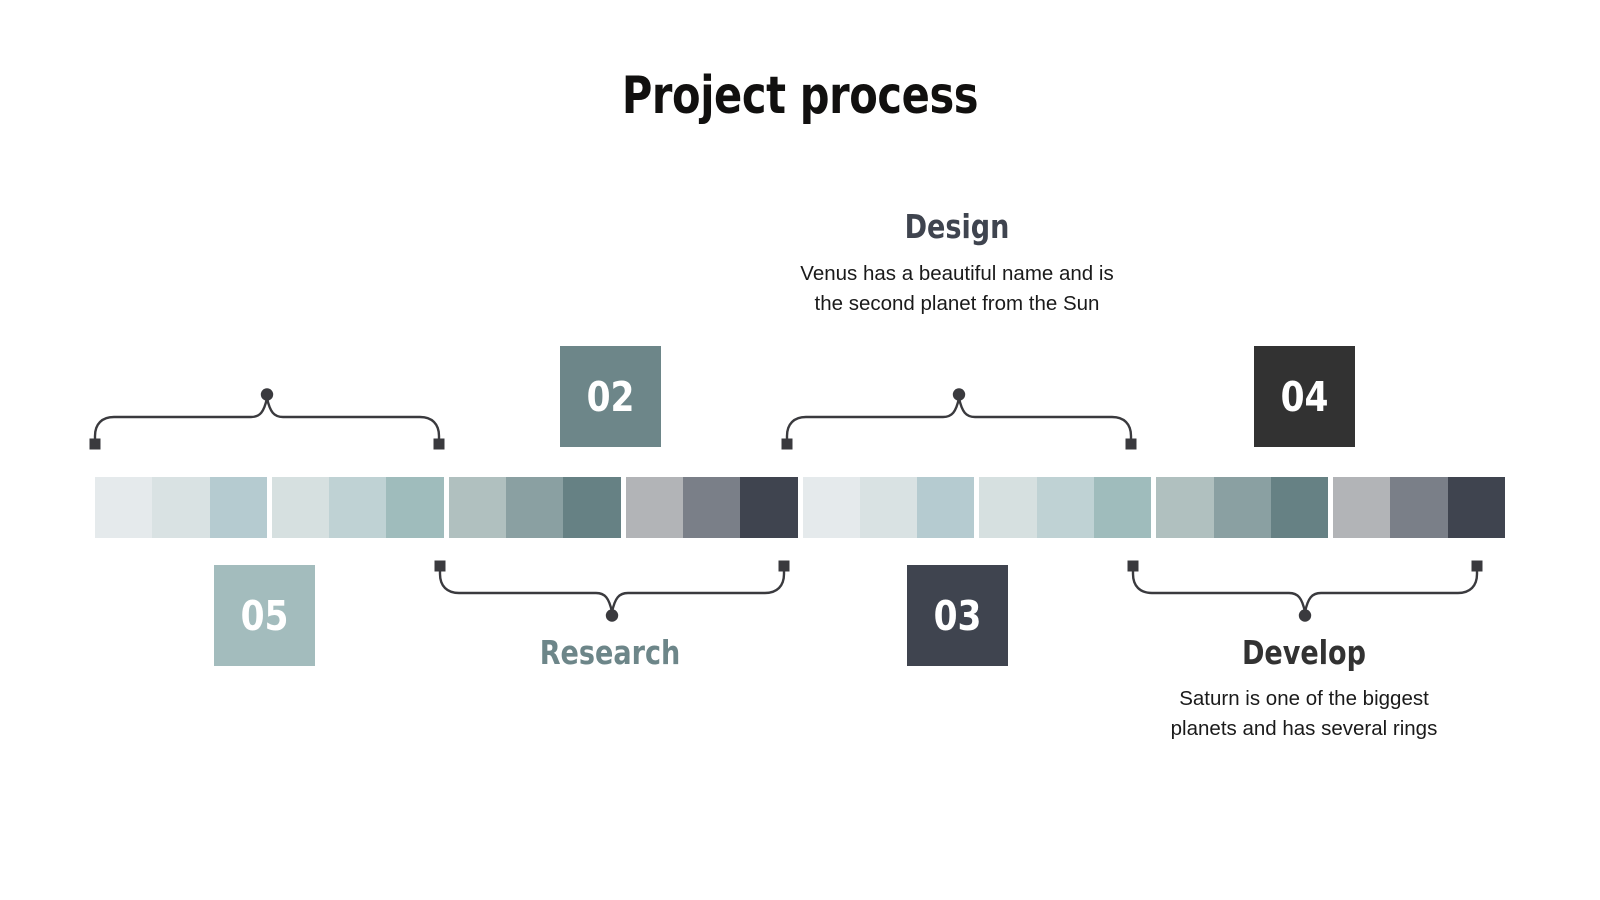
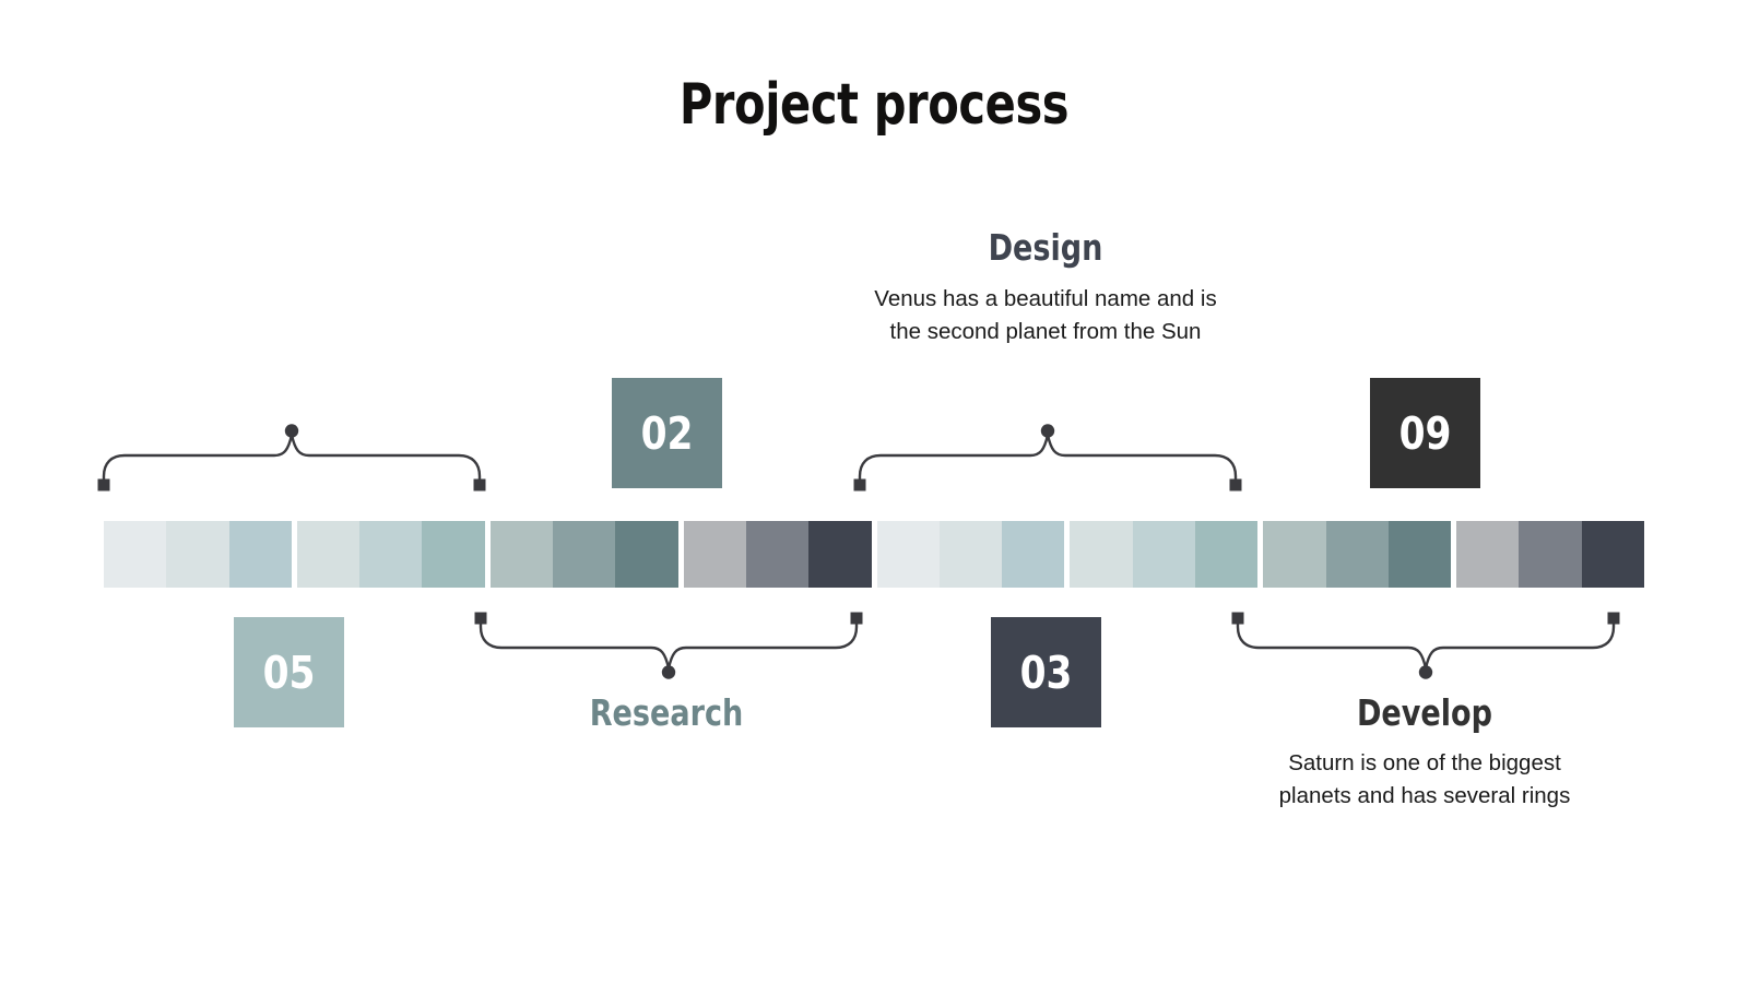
  Project process
  05
  02
  03
- 04
+ 09
  Research
  Design
  Venus has a beautiful name and is the second planet from the Sun
  Develop
  Saturn is one of the biggest planets and has several rings
